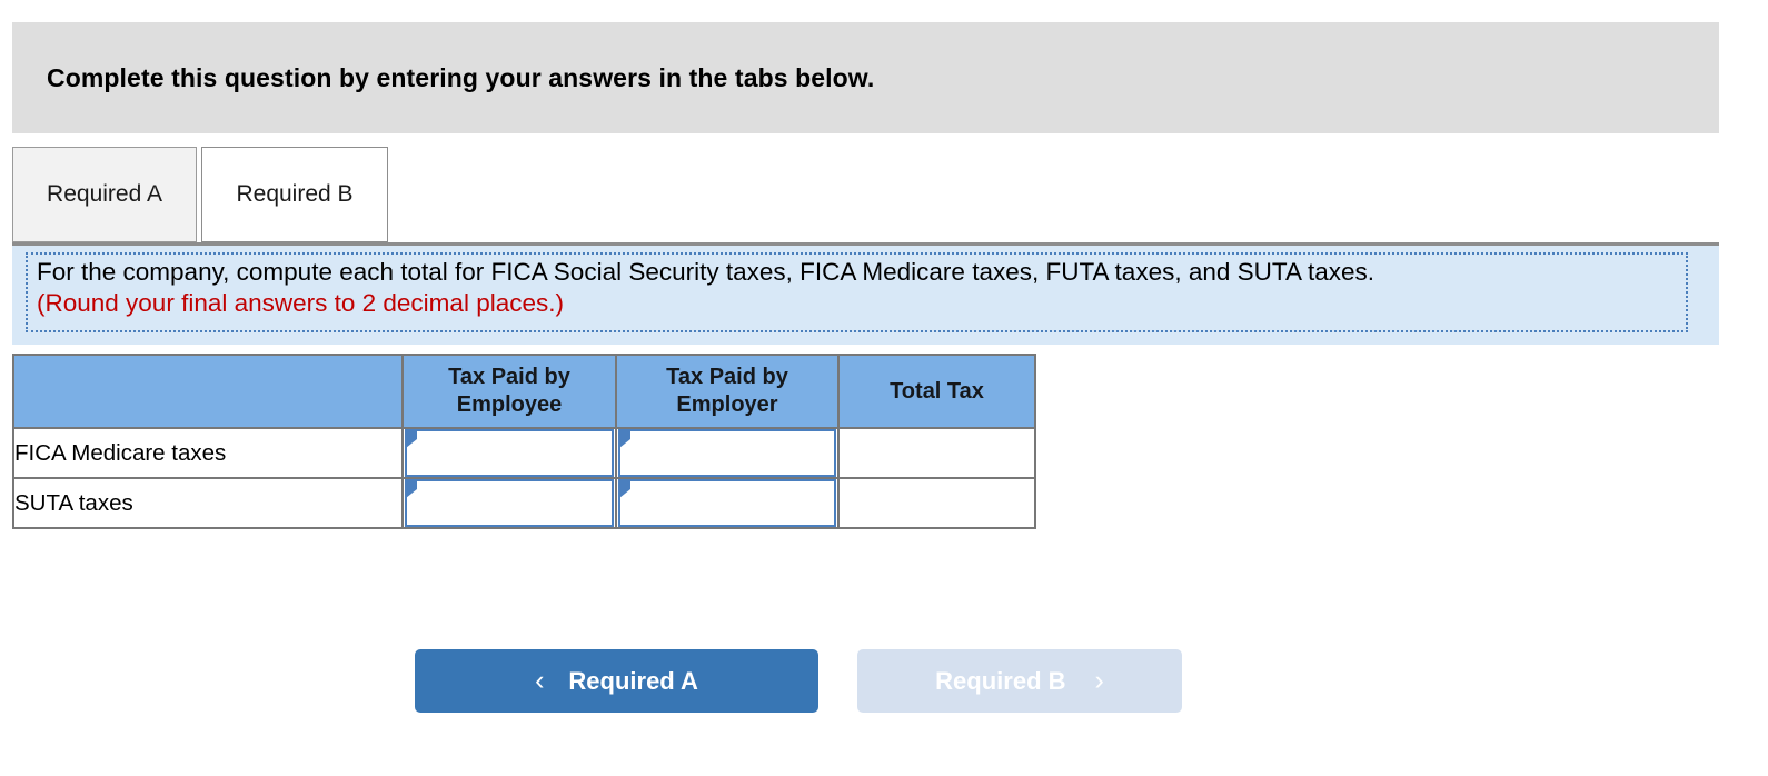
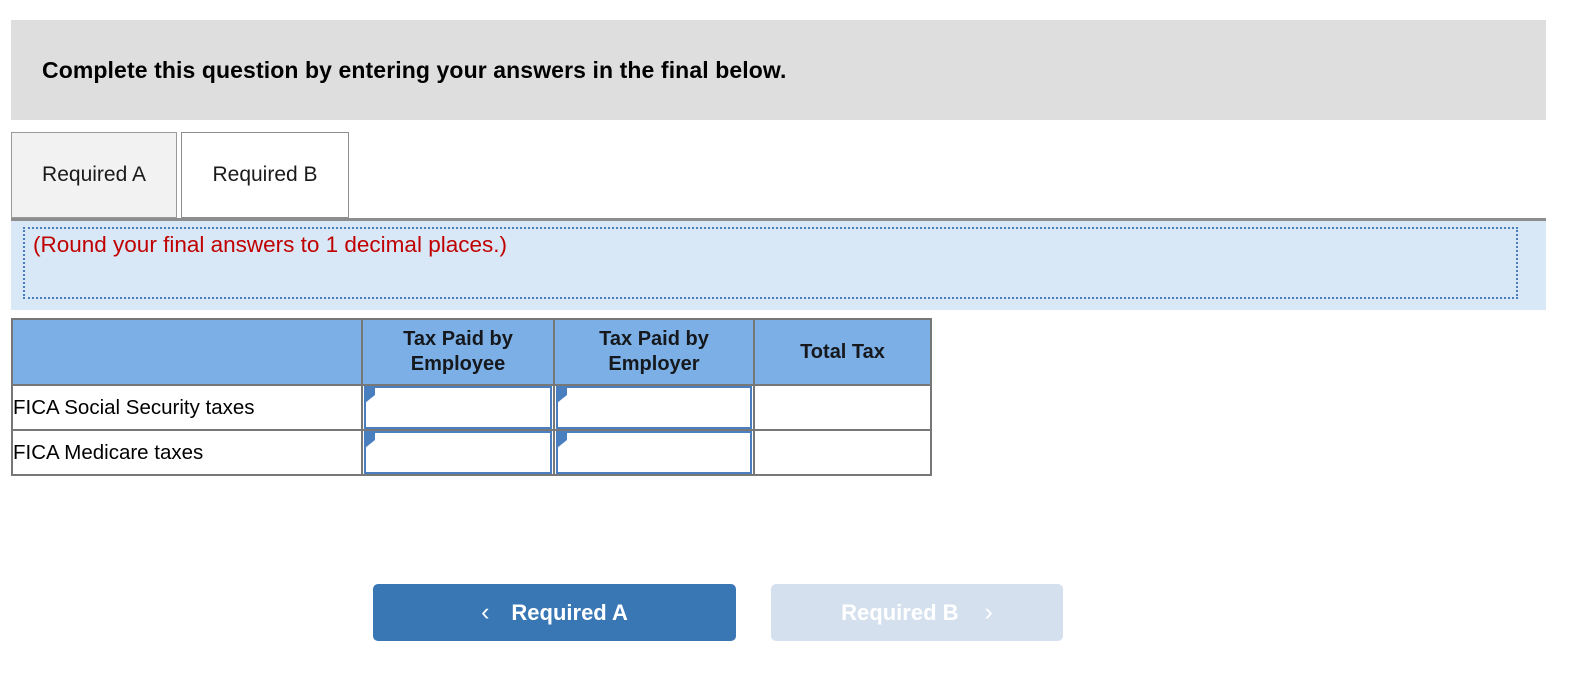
- Complete this question by entering your answers in the tabs below.
+ Complete this question by entering your answers in the final below.
  Required A
  Required B
- For the company, compute each total for FICA Social Security taxes, FICA Medicare taxes, FUTA taxes, and SUTA taxes.
- (Round your final answers to 2 decimal places.)
+ (Round your final answers to 1 decimal places.)
  	Tax Paid by Employee	Tax Paid by Employer	Total Tax
+ FICA Social Security taxes
  FICA Medicare taxes
- SUTA taxes
  ‹
  Required A
  Required B
  ›
